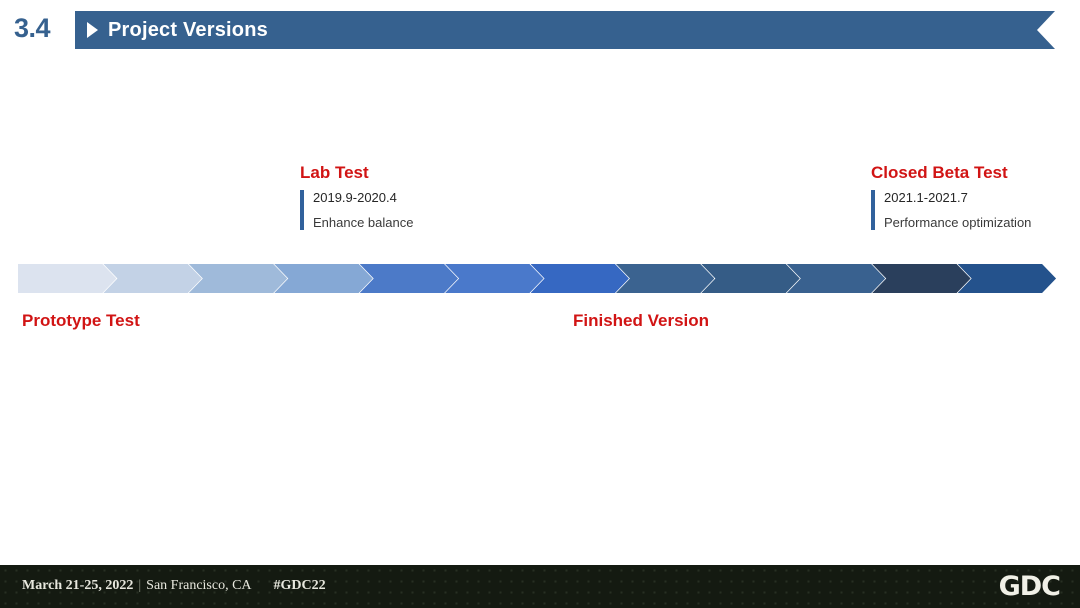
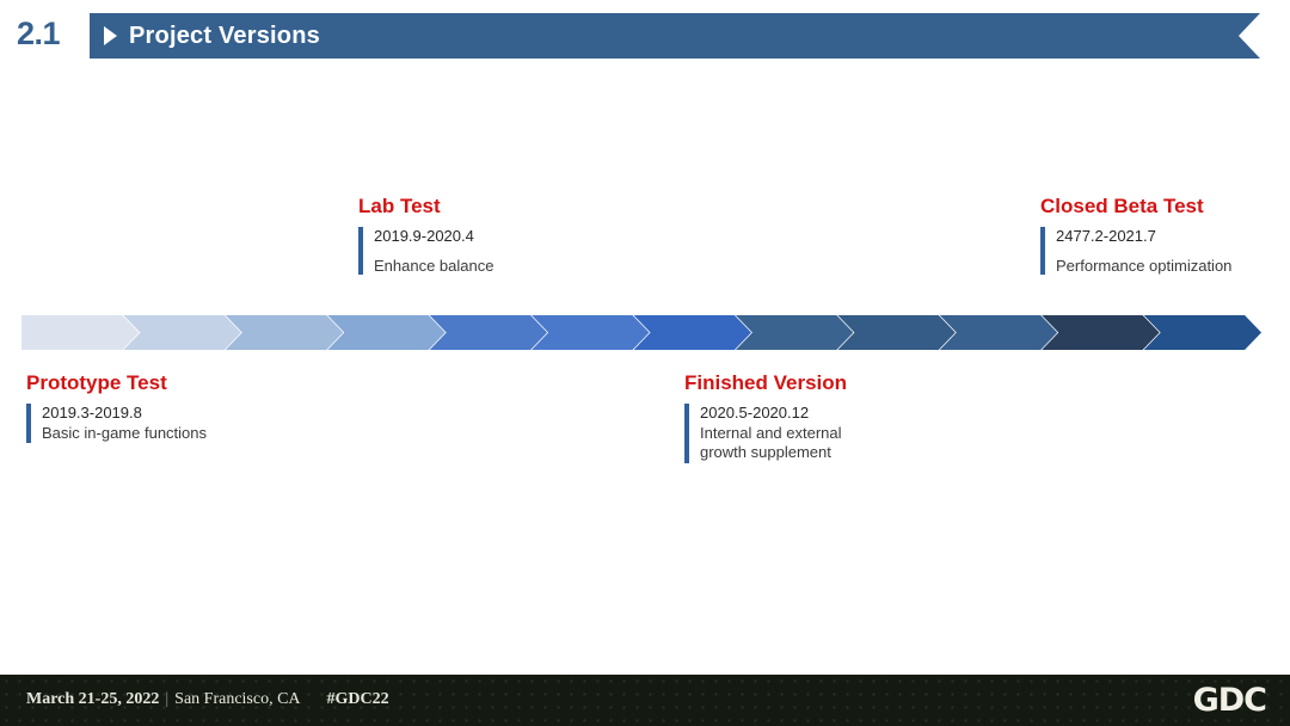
- 3.4
+ 2.1
  Project Versions
  Lab Test
  2019.9-2020.4
  Enhance balance
  Closed Beta Test
- 2021.1-2021.7
+ 2477.2-2021.7
  Performance optimization
  Prototype Test
+ 2019.3-2019.8
+ Basic in-game functions
  Finished Version
+ 2020.5-2020.12
+ Internal and external
+ growth supplement
  March 21-25, 2022 | San Francisco, CA #GDC22
  GDC
